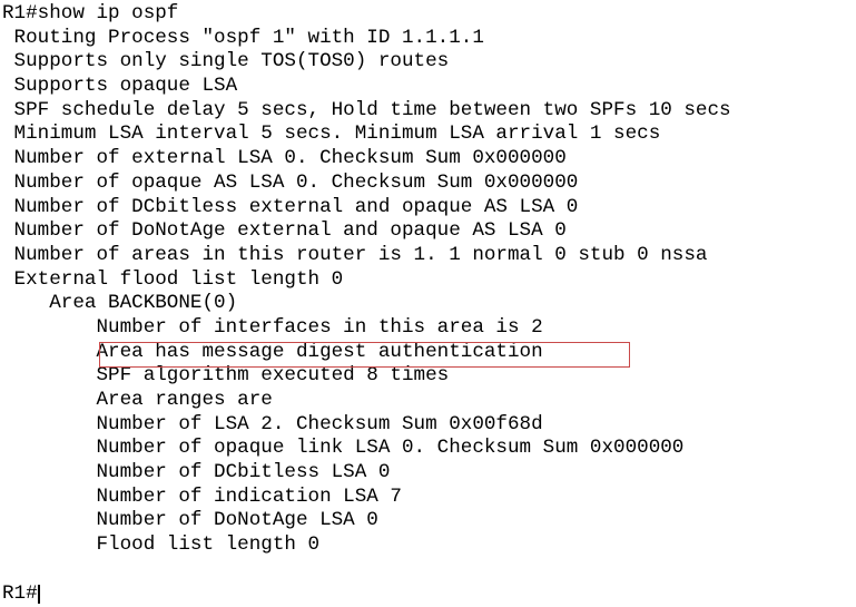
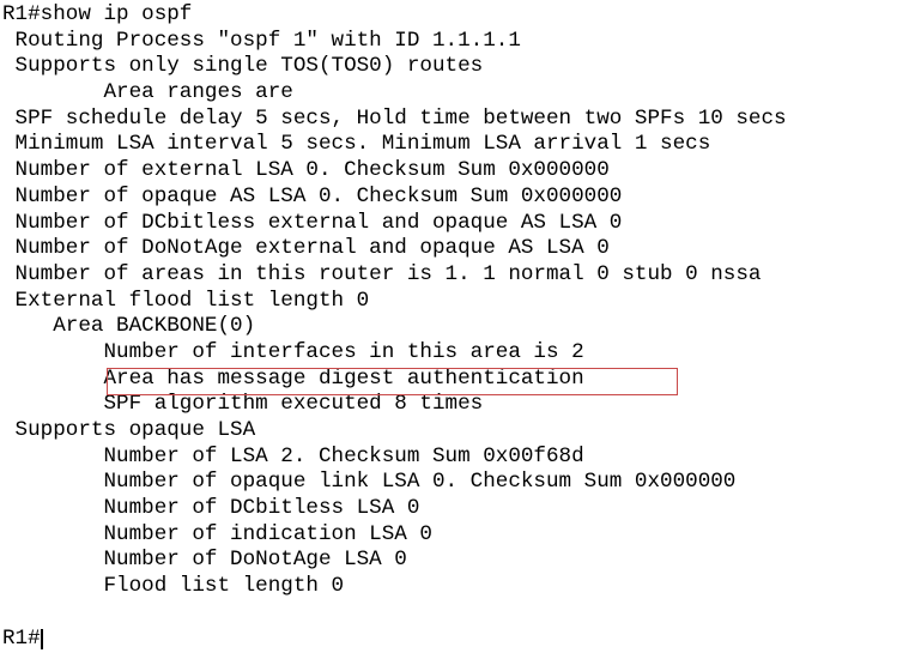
  R1#show ip ospf
  Routing Process "ospf 1" with ID 1.1.1.1
  Supports only single TOS(TOS0) routes
- Supports opaque LSA
+ Area ranges are
  SPF schedule delay 5 secs, Hold time between two SPFs 10 secs
  Minimum LSA interval 5 secs. Minimum LSA arrival 1 secs
  Number of external LSA 0. Checksum Sum 0x000000
  Number of opaque AS LSA 0. Checksum Sum 0x000000
  Number of DCbitless external and opaque AS LSA 0
  Number of DoNotAge external and opaque AS LSA 0
  Number of areas in this router is 1. 1 normal 0 stub 0 nssa
  External flood list length 0
  Area BACKBONE(0)
  Number of interfaces in this area is 2
  Area has message digest authentication
  SPF algorithm executed 8 times
- Area ranges are
+ Supports opaque LSA
  Number of LSA 2. Checksum Sum 0x00f68d
  Number of opaque link LSA 0. Checksum Sum 0x000000
  Number of DCbitless LSA 0
- Number of indication LSA 7
+ Number of indication LSA 0
  Number of DoNotAge LSA 0
  Flood list length 0
  R1#
